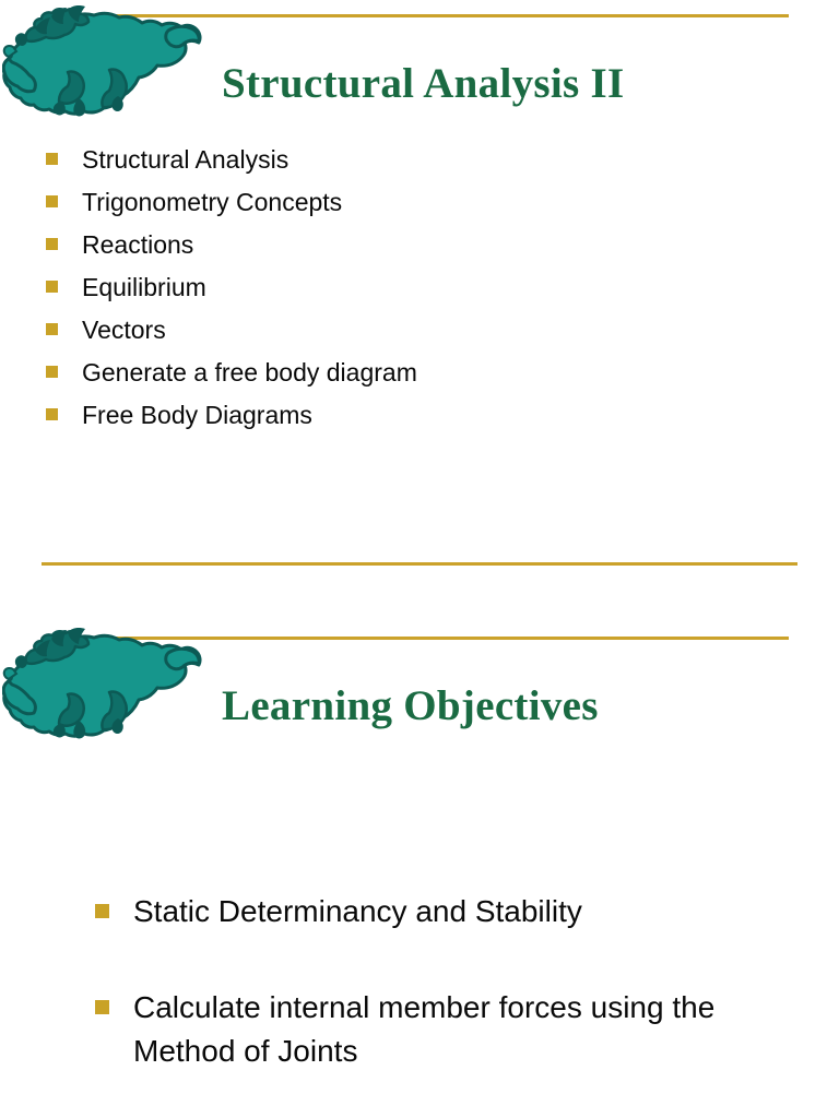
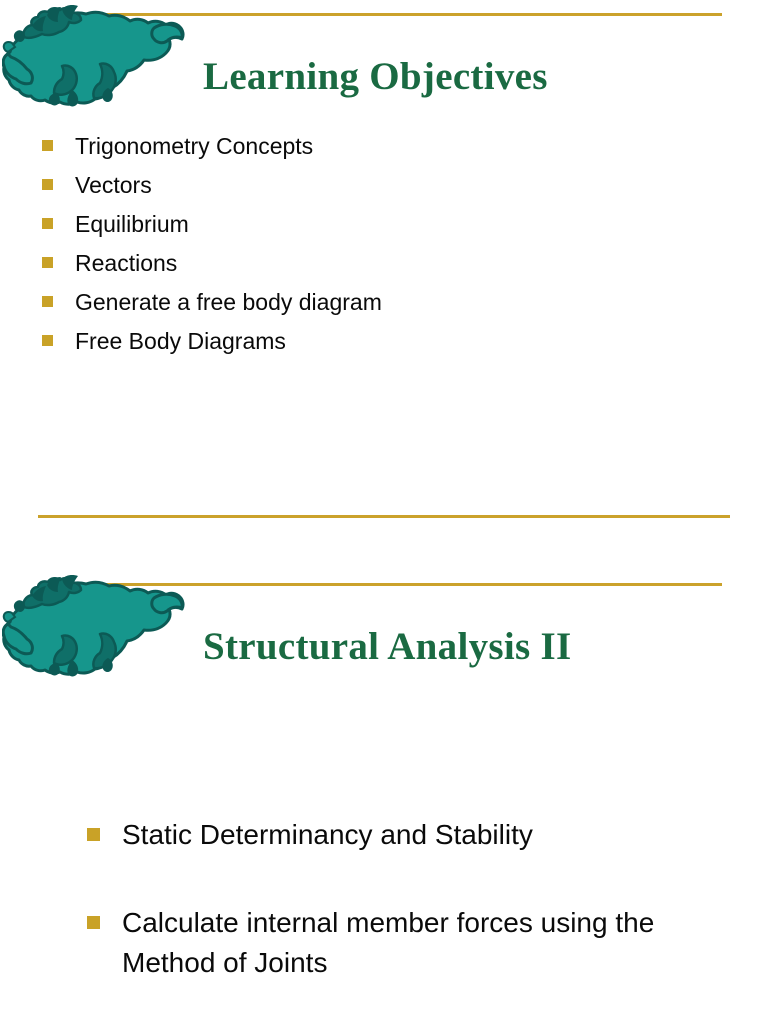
- Structural Analysis II
+ Learning Objectives
- Structural Analysis
  Trigonometry Concepts
- Reactions
+ Vectors
  Equilibrium
- Vectors
+ Reactions
  Generate a free body diagram
  Free Body Diagrams
- Learning Objectives
+ Structural Analysis II
  Static Determinancy and Stability
  Calculate internal member forces using the Method of Joints
